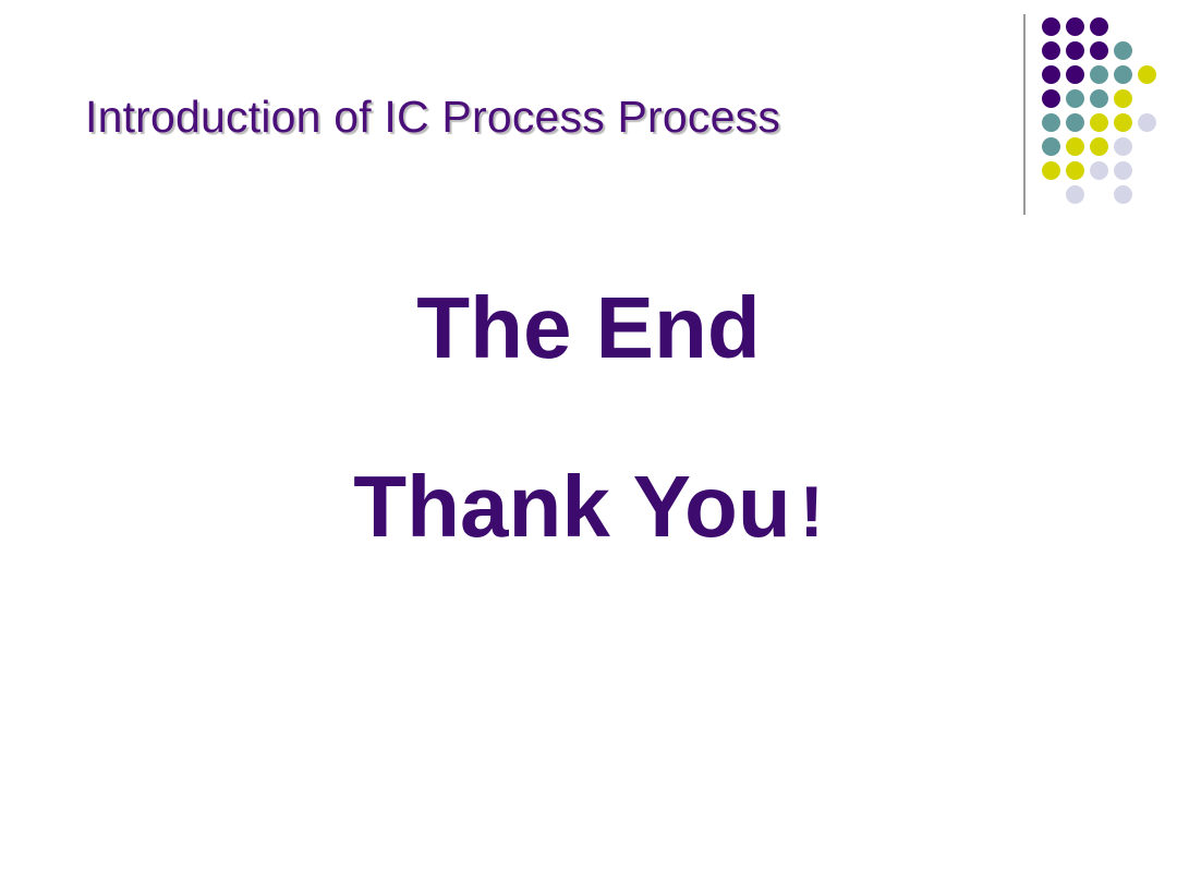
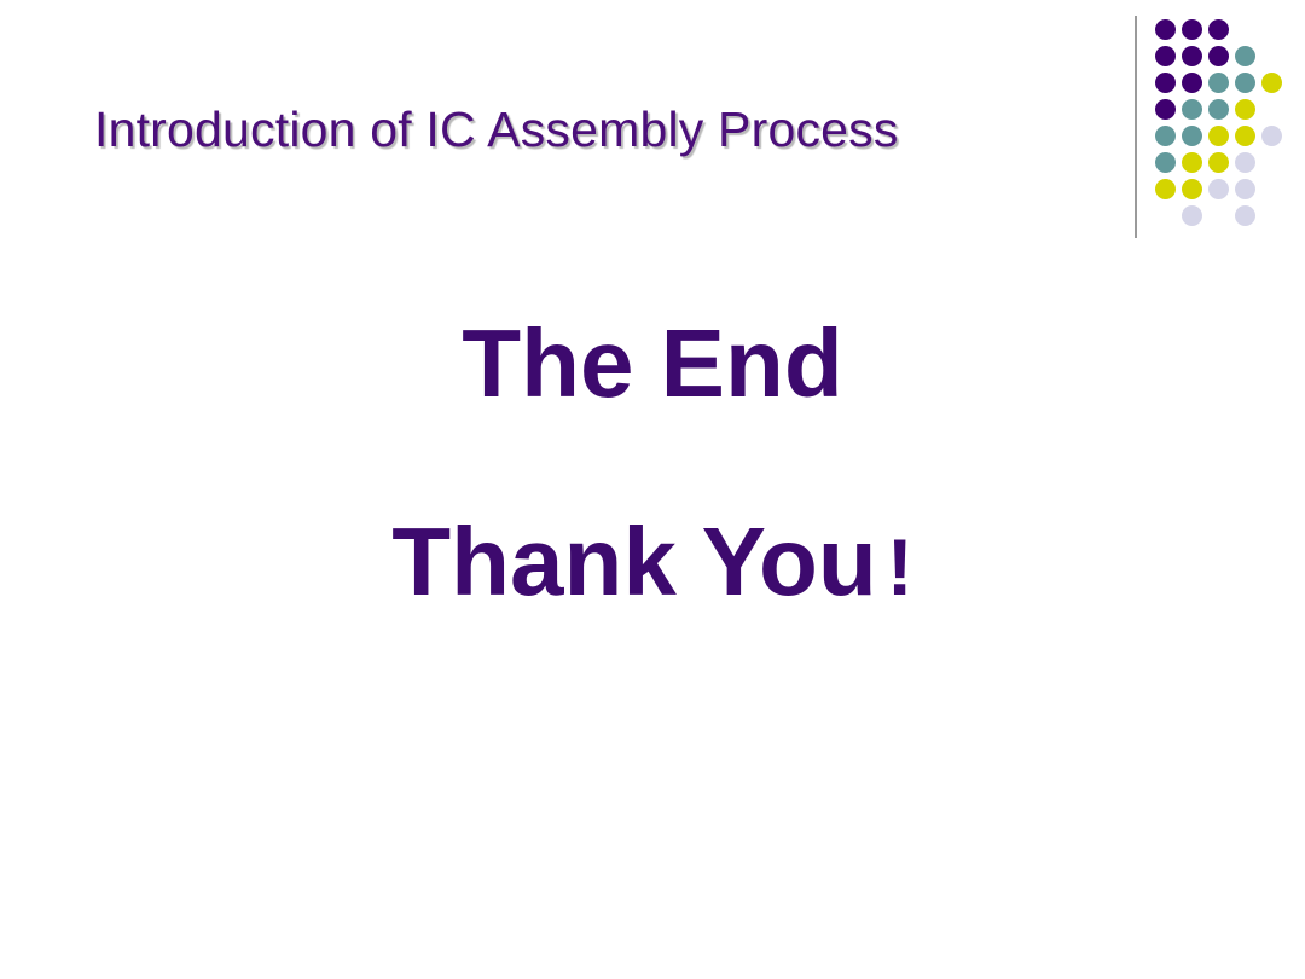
- Introduction of IC Process Process
+ Introduction of IC Assembly Process
  The End
  Thank You!
